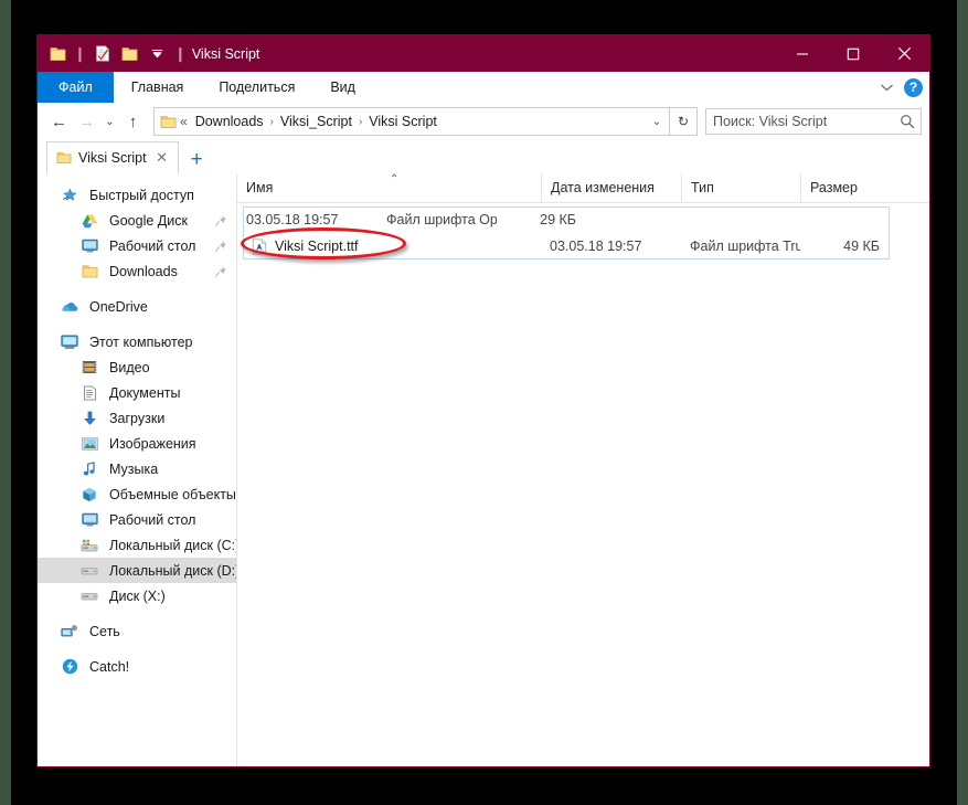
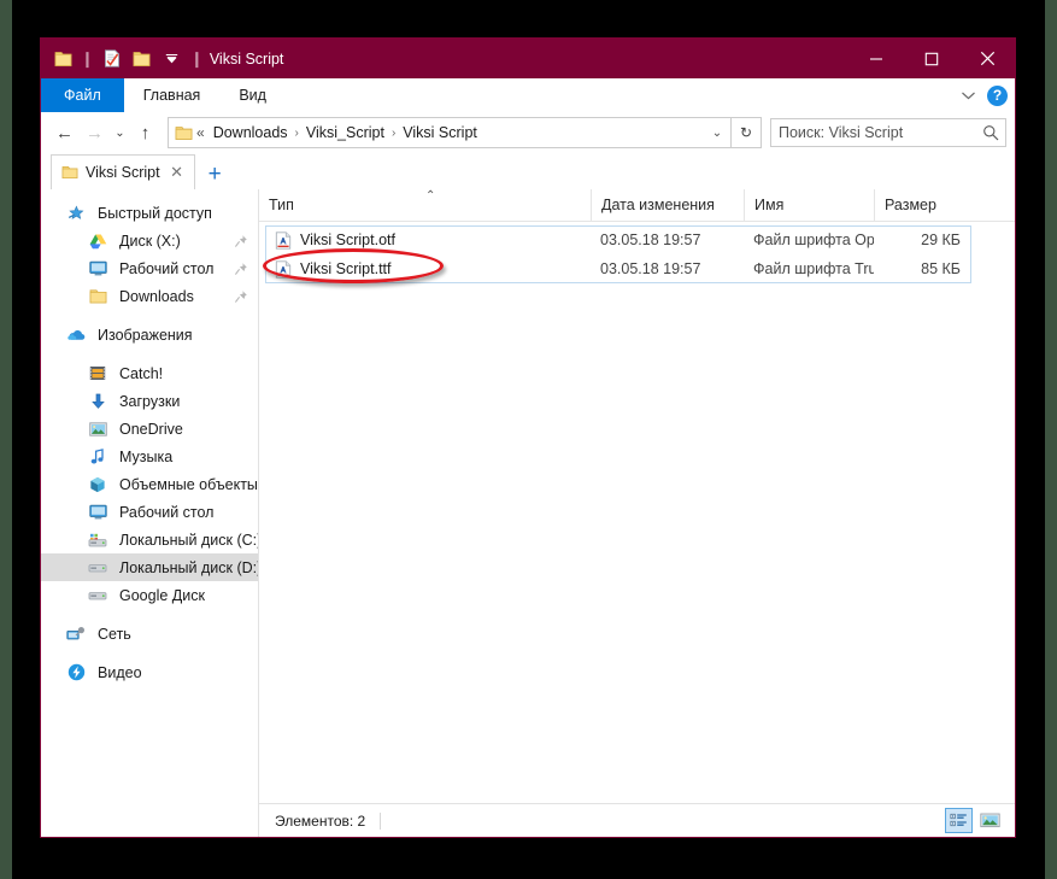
  ❙
  ❙
  Viksi Script
  Файл
  Главная
- Поделиться
  Вид
  ?
  ←
  →
  ⌄
  ↑
  «
  Downloads
  ›
  Viksi_Script
  ›
  Viksi Script
  ⌄
  ↻
  Поиск: Viksi Script
  Viksi Script
  ✕
  +
  Быстрый доступ
- Google Диск
+ Диск (X:)
  Рабочий стол
  Downloads
- OneDrive
+ Изображения
- Этот компьютер
- Видео
+ Catch!
- Документы
  Загрузки
- Изображения
+ OneDrive
  Музыка
  Объемные объекты
  Рабочий стол
  Локальный диск (C:
  Локальный диск (D:
- Диск (X:)
+ Google Диск
  Сеть
- Catch!
+ Видео
- Имя
+ Тип
  Дата изменения
- Тип
+ Имя
  Размер
  ⌃
+ Viksi Script.otf
  03.05.18 19:57
  Файл шрифта Op
  29 КБ
  Viksi Script.ttf
  03.05.18 19:57
  Файл шрифта Tru
- 49 КБ
+ 85 КБ
+ Элементов: 2
